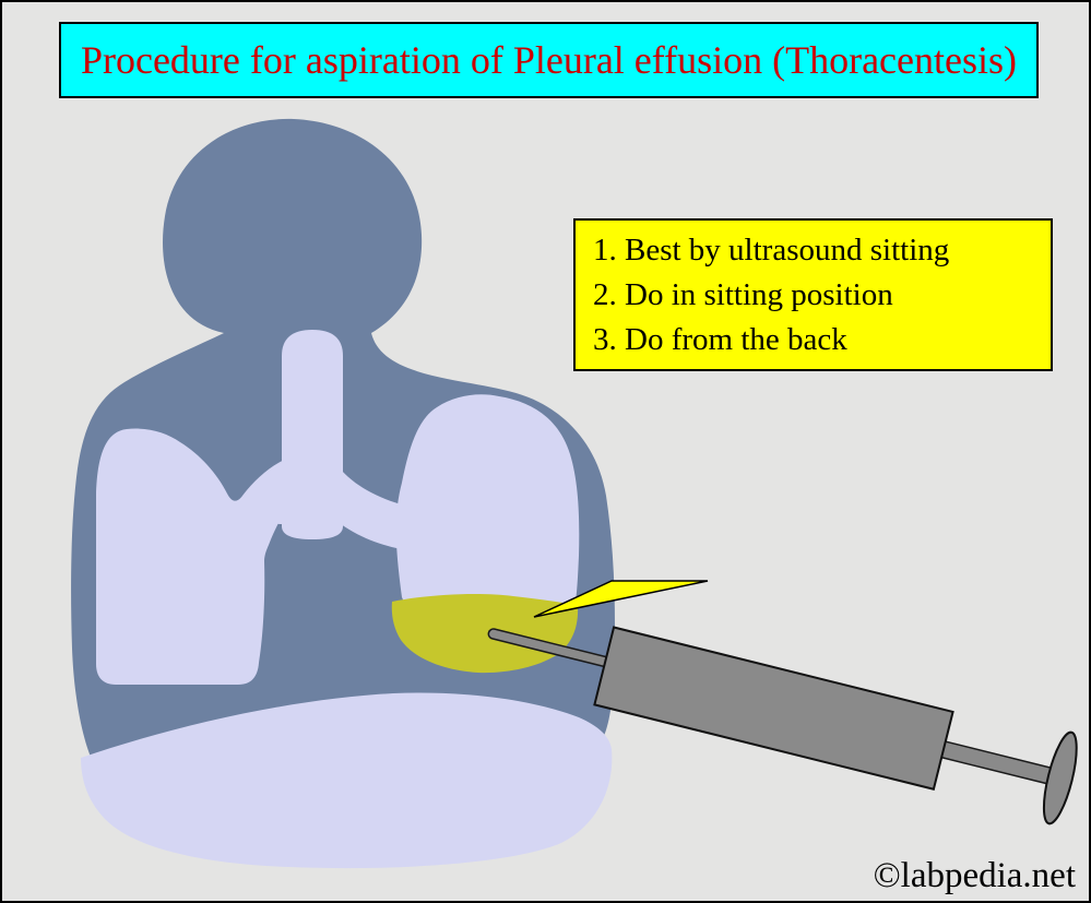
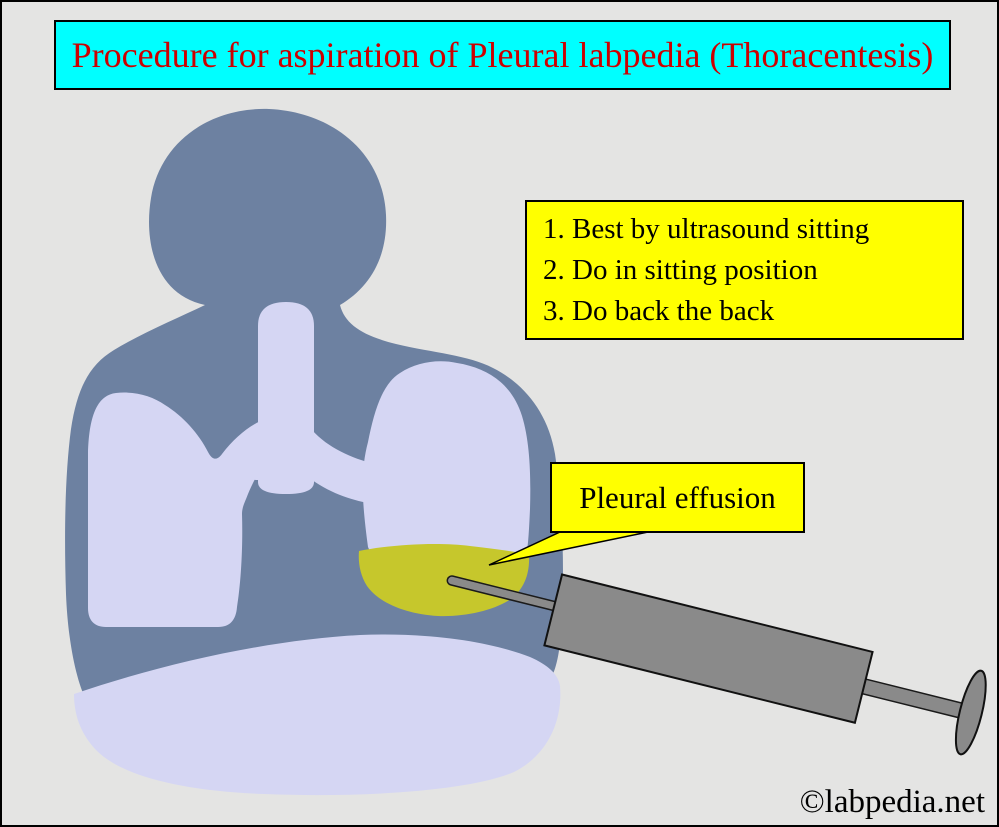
- Procedure for aspiration of Pleural effusion (Thoracentesis)
+ Procedure for aspiration of Pleural labpedia (Thoracentesis)
  1. Best by ultrasound sitting
  2. Do in sitting position
- 3. Do from the back
+ 3. Do back the back
+ Pleural effusion
  ©labpedia.net
